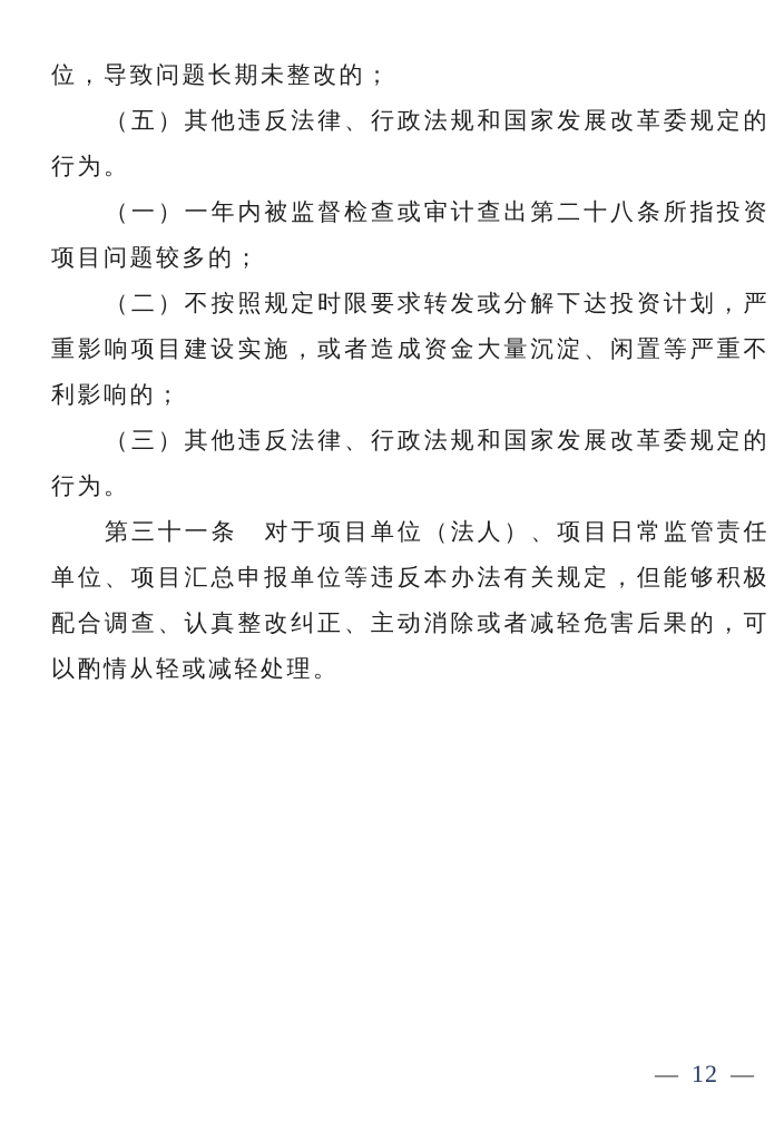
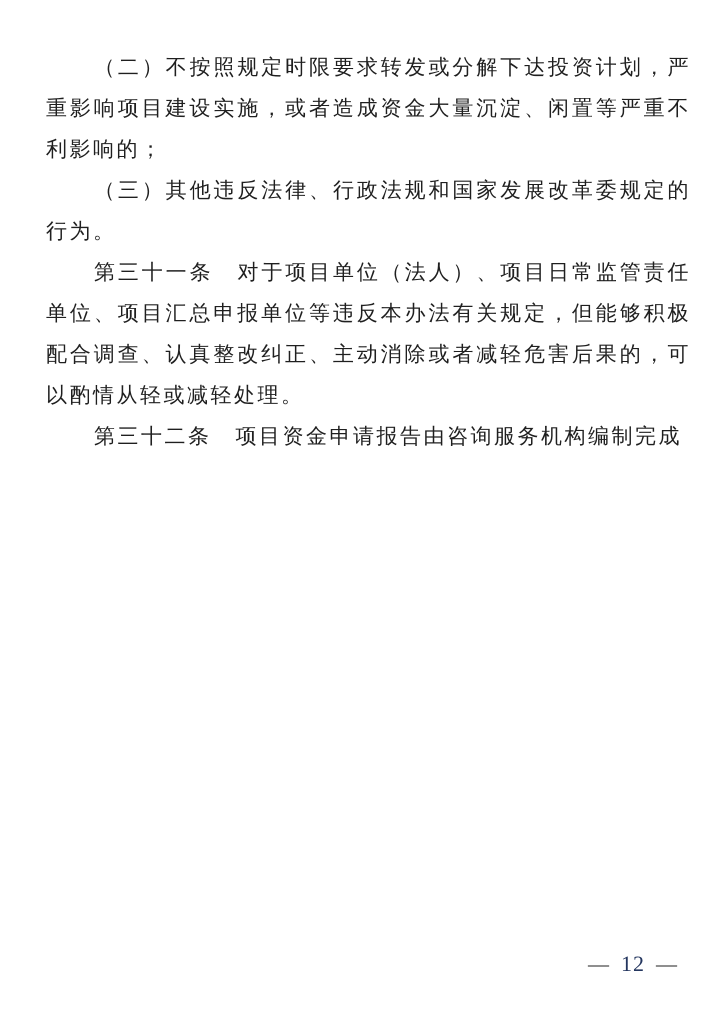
- 位，导致问题长期未整改的；
- （五）其他违反法律、行政法规和国家发展改革委规定的行为。
- （一）一年内被监督检查或审计查出第二十八条所指投资项目问题较多的；
  （二）不按照规定时限要求转发或分解下达投资计划，严重影响项目建设实施，或者造成资金大量沉淀、闲置等严重不利影响的；
  （三）其他违反法律、行政法规和国家发展改革委规定的行为。
  第三十一条 对于项目单位（法人）、项目日常监管责任单位、项目汇总申报单位等违反本办法有关规定，但能够积极配合调查、认真整改纠正、主动消除或者减轻危害后果的，可以酌情从轻或减轻处理。
+ 第三十二条 项目资金申请报告由咨询服务机构编制完成
  — 12 —
